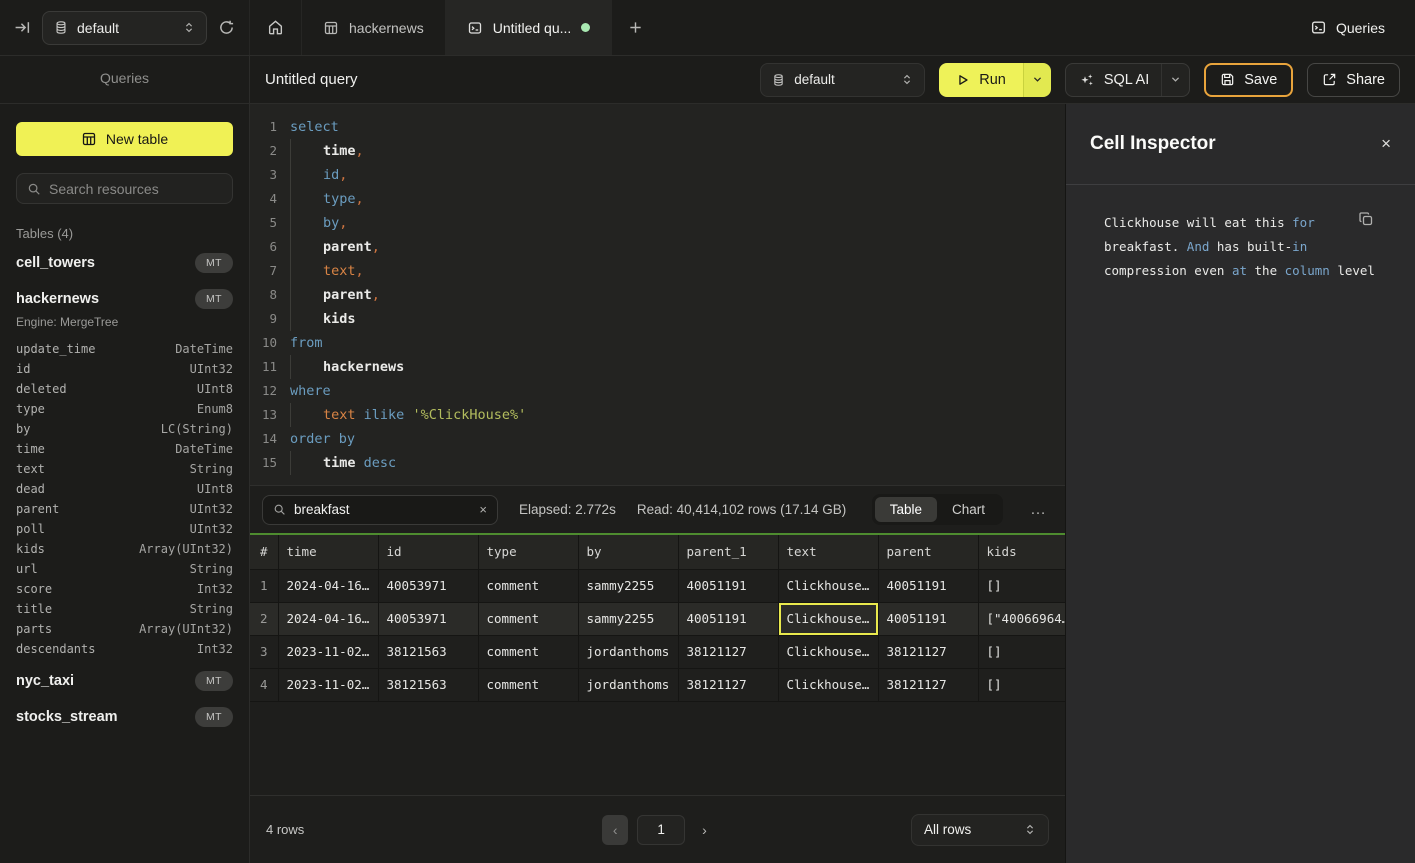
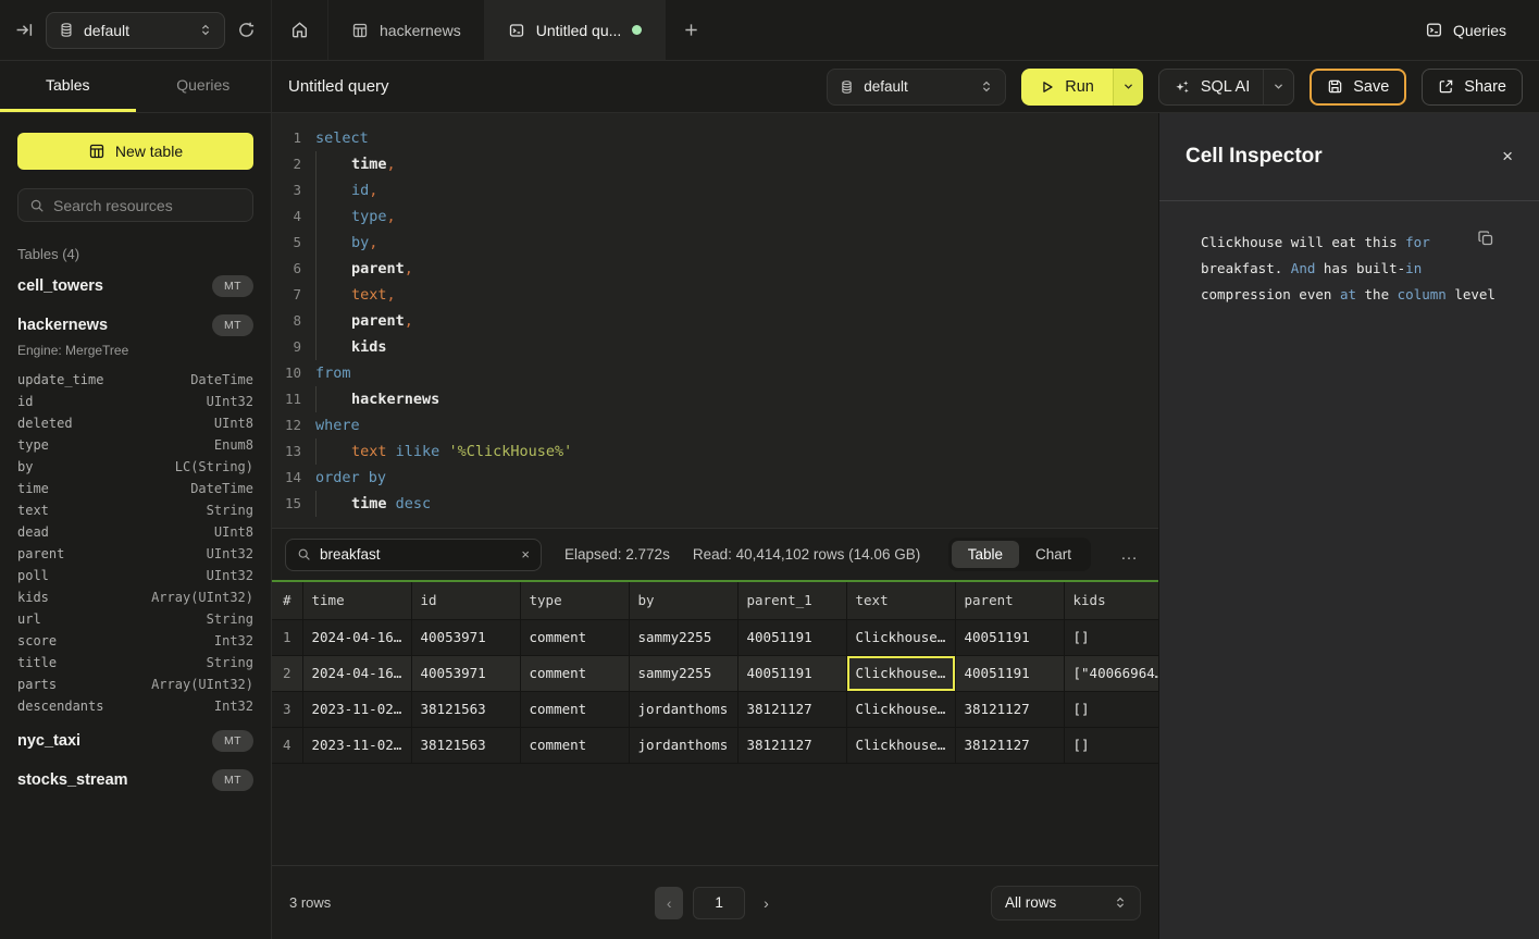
  default
  hackernews
  Untitled qu...
  Queries
+ Tables
  Queries
  New table
  Search resources
  Tables (4)
  cell_towers
  MT
  hackernews
  MT
  Engine: MergeTree
  update_time
  DateTime
  id
  UInt32
  deleted
  UInt8
  type
  Enum8
  by
  LC(String)
  time
  DateTime
  text
  String
  dead
  UInt8
  parent
  UInt32
  poll
  UInt32
  kids
  Array(UInt32)
  url
  String
  score
  Int32
  title
  String
  parts
  Array(UInt32)
  descendants
  Int32
  nyc_taxi
  MT
  stocks_stream
  MT
  Untitled query
  default
  Run
  SQL AI
  Save
  Share
  1
  select
  2
  time
  ,
  3
  id
  ,
  4
  type
  ,
  5
  by
  ,
  6
  parent
  ,
  7
  text
  ,
  8
  parent
  ,
  9
  kids
  10
  from
  11
  hackernews
  12
  where
  13
  text
  ilike
  '%ClickHouse%'
  14
  order by
  15
  time
  desc
  breakfast
  ×
  Elapsed: 2.772s
- Read: 40,414,102 rows (17.14 GB)
+ Read: 40,414,102 rows (14.06 GB)
  Table
  Chart
  …
  #	time	id	type	by	parent_1	text	parent	kids
  1	2024-04-16…	40053971	comment	sammy2255	40051191	Clickhouse…	40051191	[]
  2	2024-04-16…	40053971	comment	sammy2255	40051191	Clickhouse…	40051191	["40066964
  3	2023-11-02…	38121563	comment	jordanthoms	38121127	Clickhouse…	38121127	[]
  4	2023-11-02…	38121563	comment	jordanthoms	38121127	Clickhouse…	38121127	[]
- 4 rows
+ 3 rows
  ‹
  1
  ›
  All rows
  Cell Inspector
  ×
  Clickhouse will eat this for breakfast. And has built-in compression even at the column level
